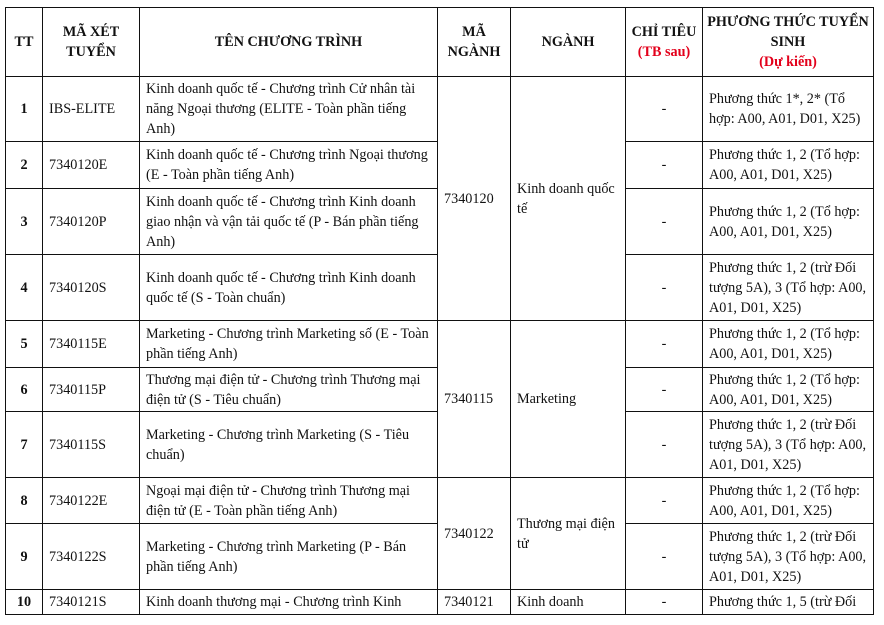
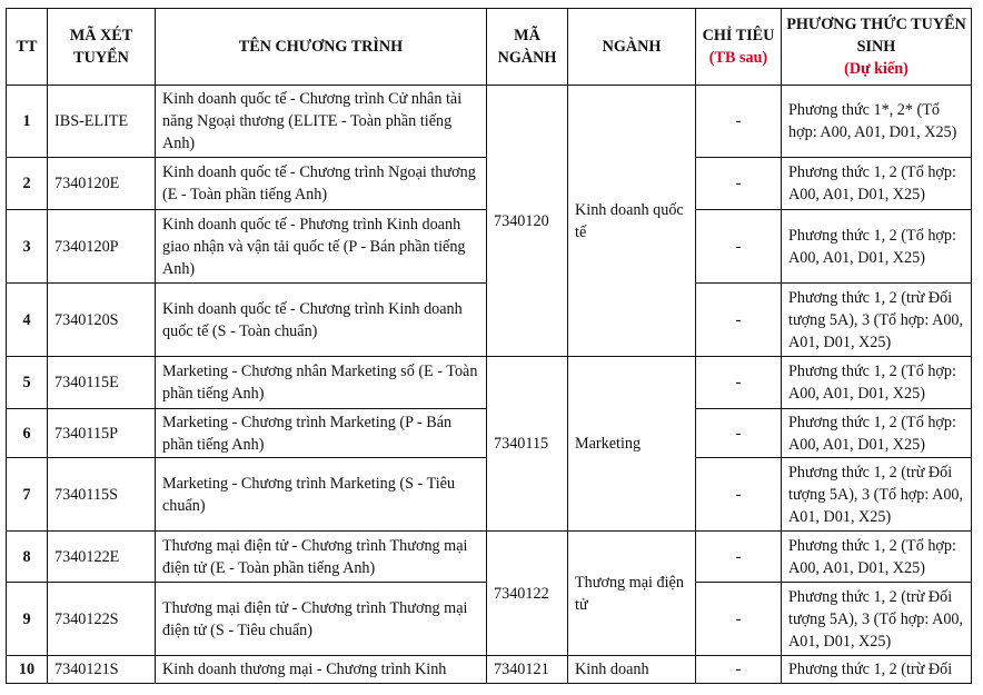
  TT	MÃ XÉT TUYỂN	TÊN CHƯƠNG TRÌNH	MÃ NGÀNH	NGÀNH	CHỈ TIÊU (TB sau)	PHƯƠNG THỨC TUYỂN SINH (Dự kiến)
  1	IBS-ELITE	Kinh doanh quốc tế - Chương trình Cử nhân tài năng Ngoại thương (ELITE - Toàn phần tiếng Anh)	7340120	Kinh doanh quốc tế	-	Phương thức 1*, 2* (Tổ hợp: A00, A01, D01, X25)
  2	7340120E	Kinh doanh quốc tế - Chương trình Ngoại thương (E - Toàn phần tiếng Anh)	-	Phương thức 1, 2 (Tổ hợp: A00, A01, D01, X25)
- 3	7340120P	Kinh doanh quốc tế - Chương trình Kinh doanh giao nhận và vận tải quốc tế (P - Bán phần tiếng Anh)	-	Phương thức 1, 2 (Tổ hợp: A00, A01, D01, X25)
+ 3	7340120P	Kinh doanh quốc tế - Phương trình Kinh doanh giao nhận và vận tải quốc tế (P - Bán phần tiếng Anh)	-	Phương thức 1, 2 (Tổ hợp: A00, A01, D01, X25)
  4	7340120S	Kinh doanh quốc tế - Chương trình Kinh doanh quốc tế (S - Toàn chuẩn)	-	Phương thức 1, 2 (trừ Đối tượng 5A), 3 (Tổ hợp: A00, A01, D01, X25)
- 5	7340115E	Marketing - Chương trình Marketing số (E - Toàn phần tiếng Anh)	7340115	Marketing	-	Phương thức 1, 2 (Tổ hợp: A00, A01, D01, X25)
+ 5	7340115E	Marketing - Chương nhân Marketing số (E - Toàn phần tiếng Anh)	7340115	Marketing	-	Phương thức 1, 2 (Tổ hợp: A00, A01, D01, X25)
- 6	7340115P	Thương mại điện tử - Chương trình Thương mại điện tử (S - Tiêu chuẩn)	-	Phương thức 1, 2 (Tổ hợp: A00, A01, D01, X25)
+ 6	7340115P	Marketing - Chương trình Marketing (P - Bán phần tiếng Anh)	-	Phương thức 1, 2 (Tổ hợp: A00, A01, D01, X25)
  7	7340115S	Marketing - Chương trình Marketing (S - Tiêu chuẩn)	-	Phương thức 1, 2 (trừ Đối tượng 5A), 3 (Tổ hợp: A00, A01, D01, X25)
- 8	7340122E	Ngoại mại điện tử - Chương trình Thương mại điện tử (E - Toàn phần tiếng Anh)	7340122	Thương mại điện tử	-	Phương thức 1, 2 (Tổ hợp: A00, A01, D01, X25)
+ 8	7340122E	Thương mại điện tử - Chương trình Thương mại điện tử (E - Toàn phần tiếng Anh)	7340122	Thương mại điện tử	-	Phương thức 1, 2 (Tổ hợp: A00, A01, D01, X25)
- 9	7340122S	Marketing - Chương trình Marketing (P - Bán phần tiếng Anh)	-	Phương thức 1, 2 (trừ Đối tượng 5A), 3 (Tổ hợp: A00, A01, D01, X25)
+ 9	7340122S	Thương mại điện tử - Chương trình Thương mại điện tử (S - Tiêu chuẩn)	-	Phương thức 1, 2 (trừ Đối tượng 5A), 3 (Tổ hợp: A00, A01, D01, X25)
- 10	7340121S	Kinh doanh thương mại - Chương trình Kinh	7340121	Kinh doanh	-	Phương thức 1, 5 (trừ Đối
+ 10	7340121S	Kinh doanh thương mại - Chương trình Kinh	7340121	Kinh doanh	-	Phương thức 1, 2 (trừ Đối
